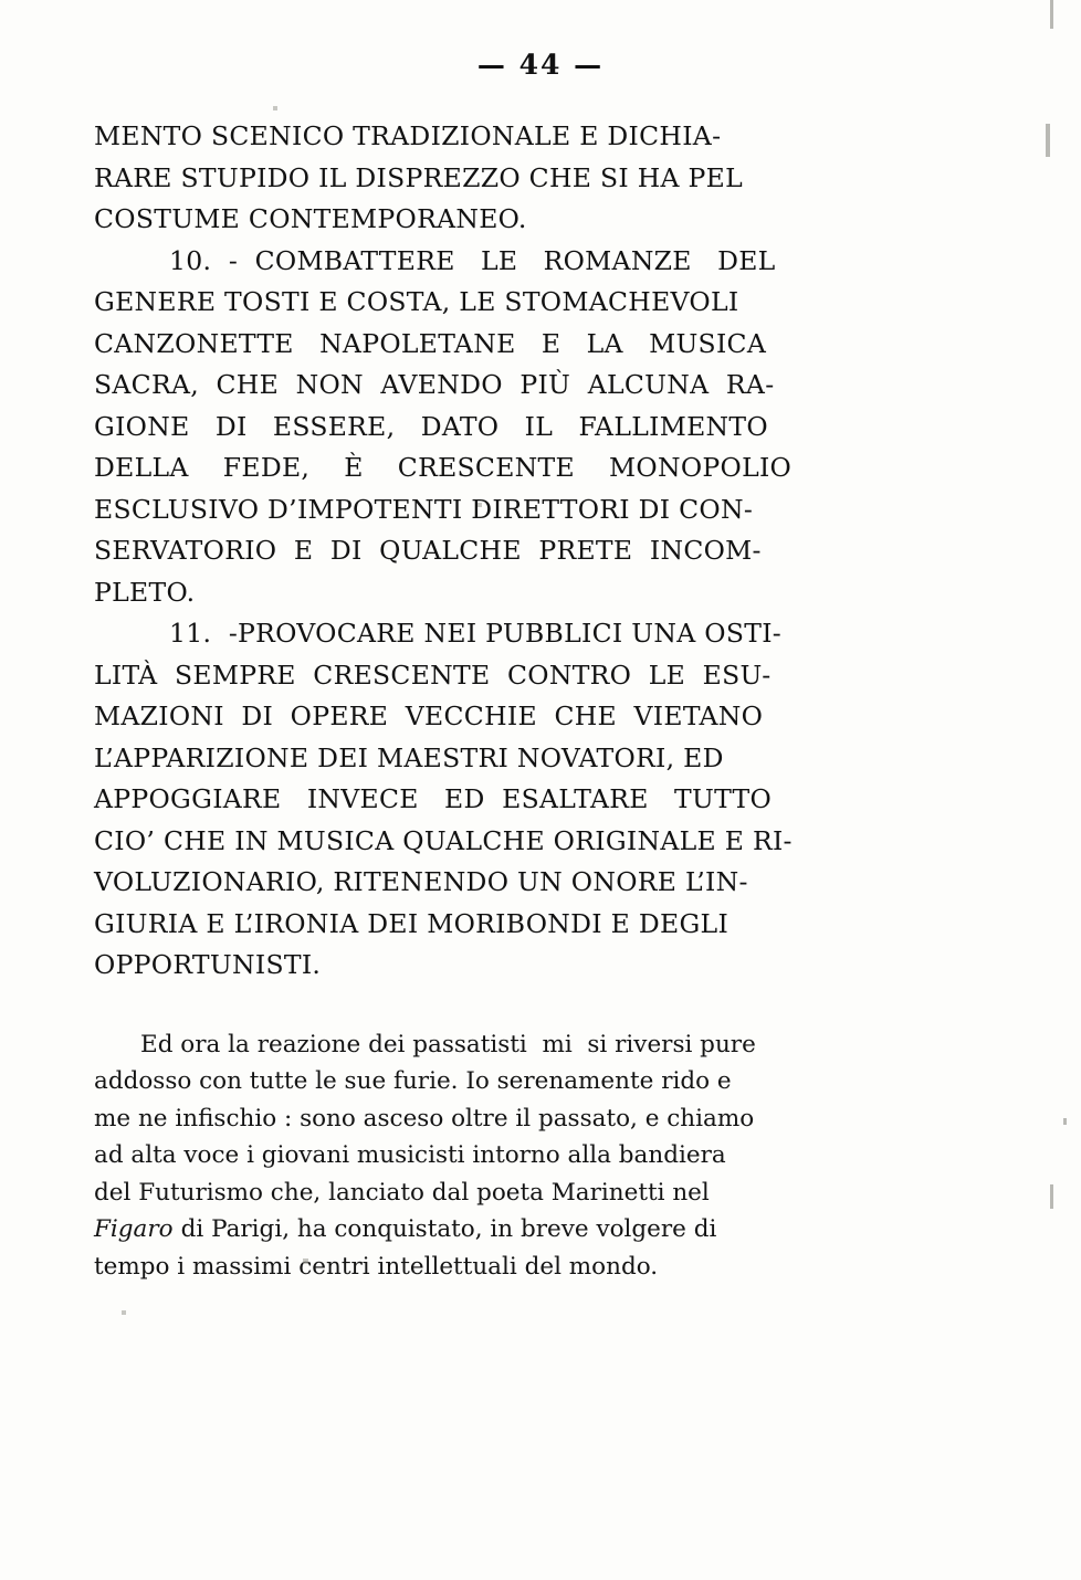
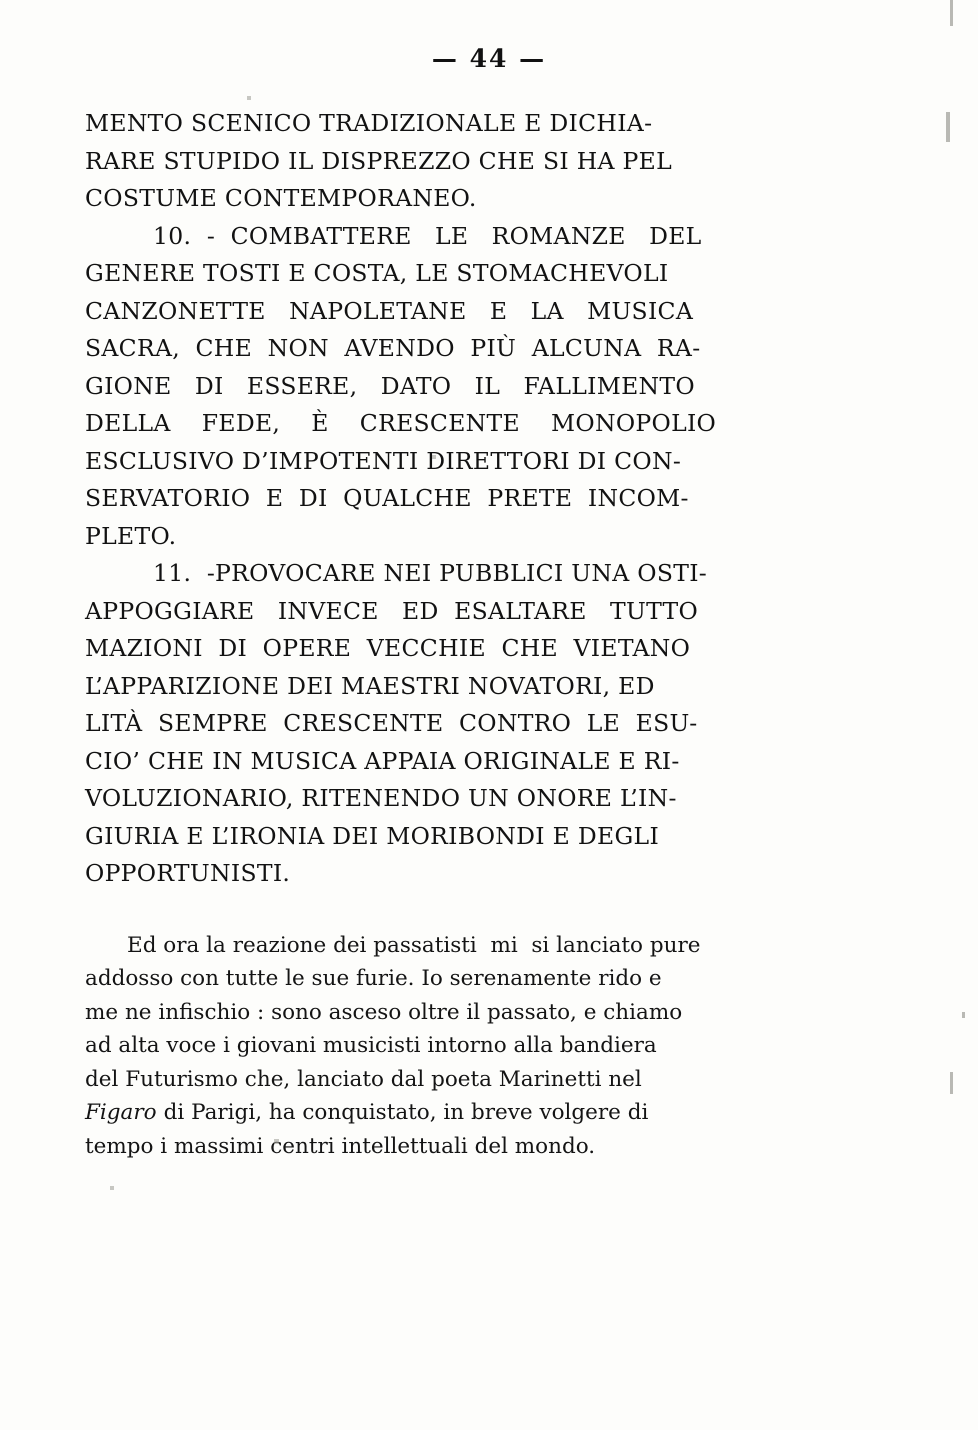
  — 44 —
  MENTO SCENICO TRADIZIONALE E DICHIA-
  RARE STUPIDO IL DISPREZZO CHE SI HA PEL
  COSTUME CONTEMPORANEO.
  10. - COMBATTERE LE ROMANZE DEL
  GENERE TOSTI E COSTA, LE STOMACHEVOLI
  CANZONETTE NAPOLETANE E LA MUSICA
  SACRA, CHE NON AVENDO PIÙ ALCUNA RA-
  GIONE DI ESSERE, DATO IL FALLIMENTO
  DELLA FEDE, È CRESCENTE MONOPOLIO
  ESCLUSIVO D’IMPOTENTI DIRETTORI DI CON-
  SERVATORIO E DI QUALCHE PRETE INCOM-
  PLETO.
  11. -PROVOCARE NEI PUBBLICI UNA OSTI-
- LITÀ SEMPRE CRESCENTE CONTRO LE ESU-
+ APPOGGIARE INVECE ED ESALTARE TUTTO
  MAZIONI DI OPERE VECCHIE CHE VIETANO
  L’APPARIZIONE DEI MAESTRI NOVATORI, ED
- APPOGGIARE INVECE ED ESALTARE TUTTO
+ LITÀ SEMPRE CRESCENTE CONTRO LE ESU-
- CIO’ CHE IN MUSICA QUALCHE ORIGINALE E RI-
+ CIO’ CHE IN MUSICA APPAIA ORIGINALE E RI-
  VOLUZIONARIO, RITENENDO UN ONORE L’IN-
  GIURIA E L’IRONIA DEI MORIBONDI E DEGLI
  OPPORTUNISTI.
- Ed ora la reazione dei passatisti mi si riversi pure
+ Ed ora la reazione dei passatisti mi si lanciato pure
  addosso con tutte le sue furie. Io serenamente rido e
  me ne infischio : sono asceso oltre il passato, e chiamo
  ad alta voce i giovani musicisti intorno alla bandiera
  del Futurismo che, lanciato dal poeta Marinetti nel
  Figaro di Parigi, ha conquistato, in breve volgere di
  tempo i massimi centri intellettuali del mondo.
